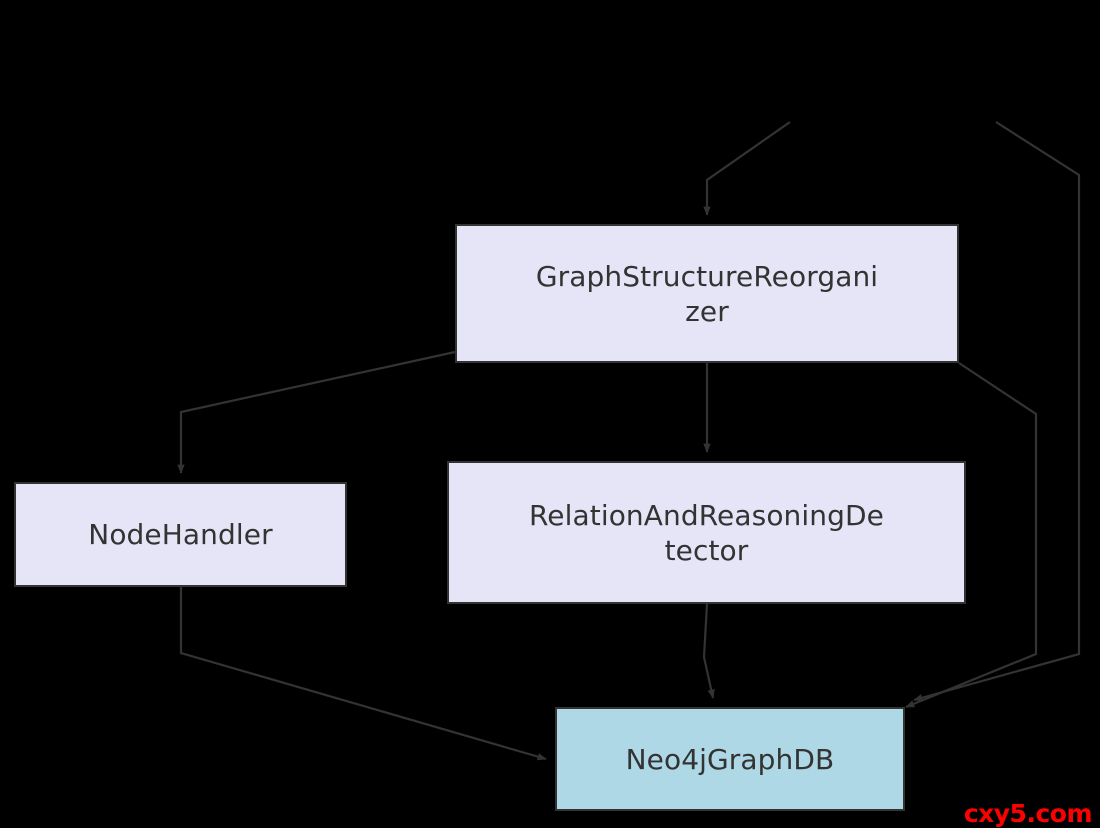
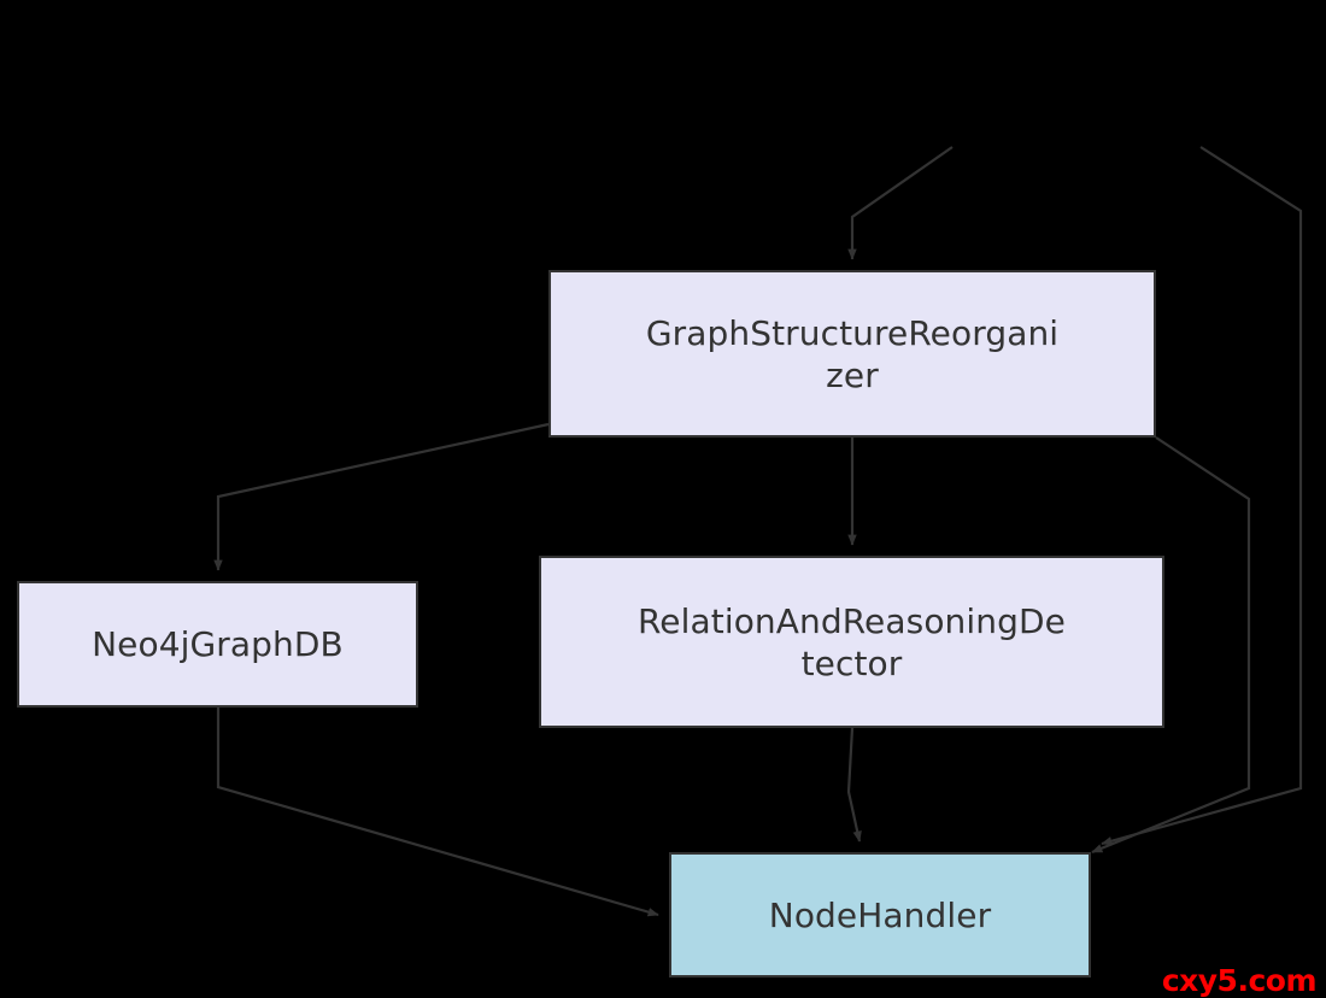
  GraphStructureReorgani
  zer
- NodeHandler
+ Neo4jGraphDB
  RelationAndReasoningDe
  tector
- Neo4jGraphDB
+ NodeHandler
  cxy5.com
